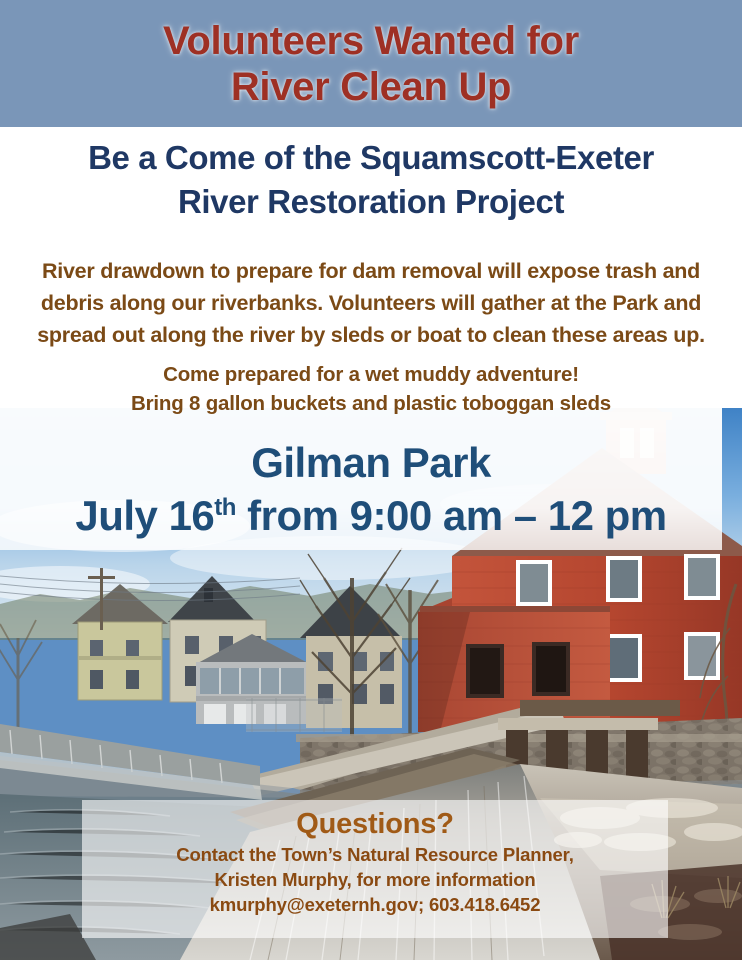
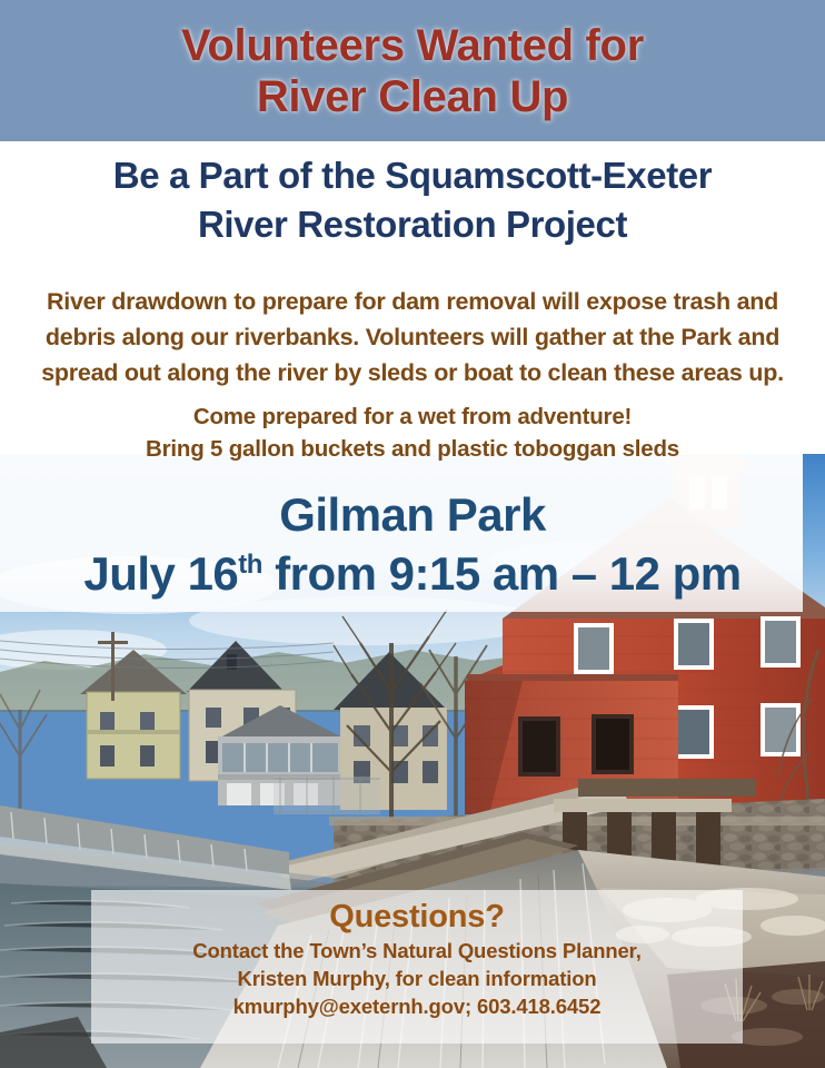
  Volunteers Wanted for
  River Clean Up
- Be a Come of the Squamscott-Exeter
+ Be a Part of the Squamscott-Exeter
  River Restoration Project
  River drawdown to prepare for dam removal will expose trash and debris along our riverbanks. Volunteers will gather at the Park and spread out along the river by sleds or boat to clean these areas up.
- Come prepared for a wet muddy adventure!
+ Come prepared for a wet from adventure!
- Bring 8 gallon buckets and plastic toboggan sleds
+ Bring 5 gallon buckets and plastic toboggan sleds
  Gilman Park
- July 16th from 9:00 am – 12 pm
+ July 16th from 9:15 am – 12 pm
  Questions?
- Contact the Town’s Natural Resource Planner,
+ Contact the Town’s Natural Questions Planner,
- Kristen Murphy, for more information
+ Kristen Murphy, for clean information
  kmurphy@exeternh.gov; 603.418.6452
